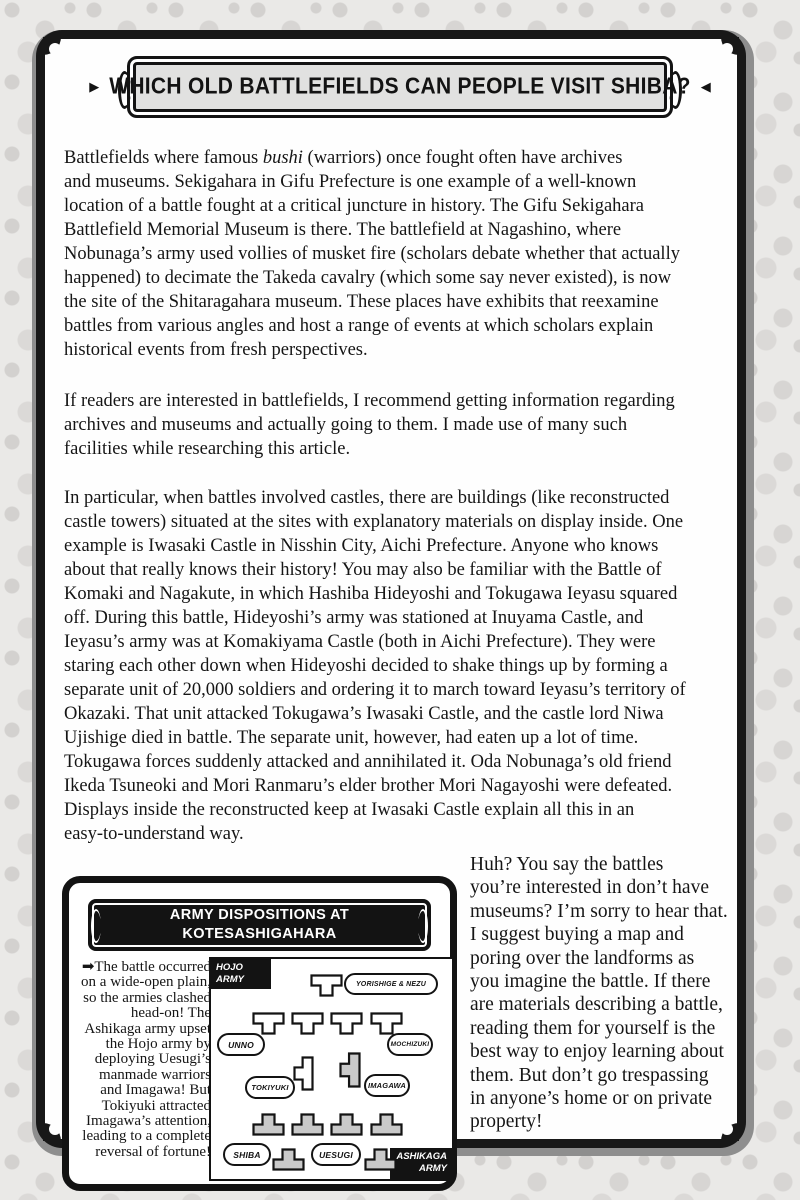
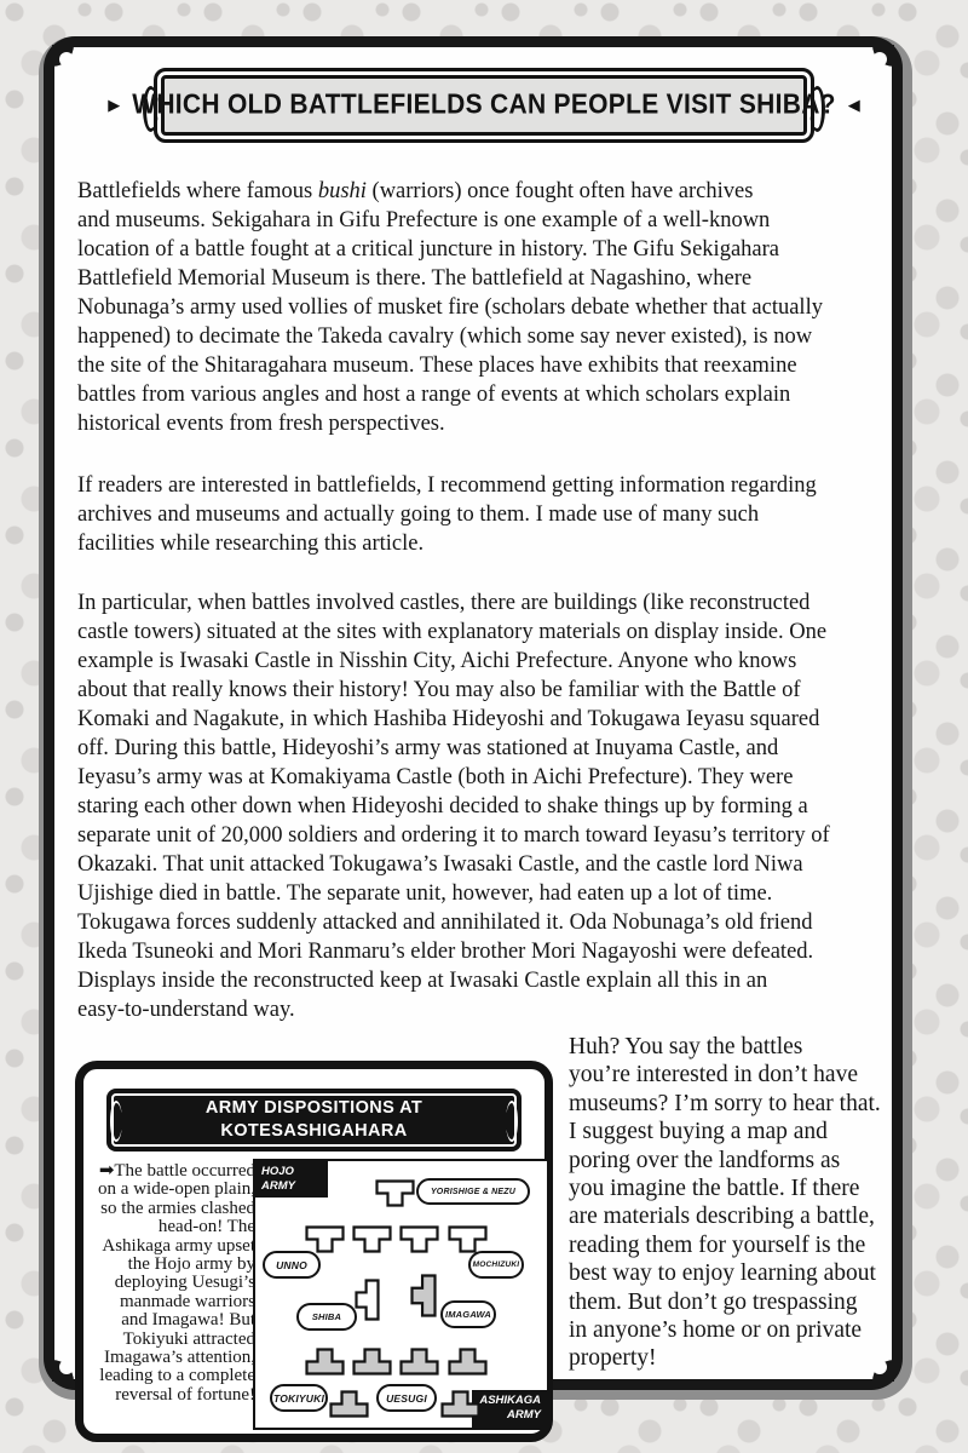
  ▶
  WHICH OLD BATTLEFIELDS CAN PEOPLE VISIT SHIBA?
  ◀
  Battlefields where famous bushi (warriors) once fought often have archives
  and museums. Sekigahara in Gifu Prefecture is one example of a well-known
  location of a battle fought at a critical juncture in history. The Gifu Sekigahara
  Battlefield Memorial Museum is there. The battlefield at Nagashino, where
  Nobunaga’s army used vollies of musket fire (scholars debate whether that actually
  happened) to decimate the Takeda cavalry (which some say never existed), is now
  the site of the Shitaragahara museum. These places have exhibits that reexamine
  battles from various angles and host a range of events at which scholars explain
  historical events from fresh perspectives.
  If readers are interested in battlefields, I recommend getting information regarding
  archives and museums and actually going to them. I made use of many such
  facilities while researching this article.
  In particular, when battles involved castles, there are buildings (like reconstructed
  castle towers) situated at the sites with explanatory materials on display inside. One
  example is Iwasaki Castle in Nisshin City, Aichi Prefecture. Anyone who knows
  about that really knows their history! You may also be familiar with the Battle of
  Komaki and Nagakute, in which Hashiba Hideyoshi and Tokugawa Ieyasu squared
  off. During this battle, Hideyoshi’s army was stationed at Inuyama Castle, and
  Ieyasu’s army was at Komakiyama Castle (both in Aichi Prefecture). They were
  staring each other down when Hideyoshi decided to shake things up by forming a
  separate unit of 20,000 soldiers and ordering it to march toward Ieyasu’s territory of
  Okazaki. That unit attacked Tokugawa’s Iwasaki Castle, and the castle lord Niwa
  Ujishige died in battle. The separate unit, however, had eaten up a lot of time.
  Tokugawa forces suddenly attacked and annihilated it. Oda Nobunaga’s old friend
  Ikeda Tsuneoki and Mori Ranmaru’s elder brother Mori Nagayoshi were defeated.
  Displays inside the reconstructed keep at Iwasaki Castle explain all this in an
  easy-to-understand way.
  Huh? You say the battles
  you’re interested in don’t have
  museums? I’m sorry to hear that.
  I suggest buying a map and
  poring over the landforms as
  you imagine the battle. If there
  are materials describing a battle,
  reading them for yourself is the
  best way to enjoy learning about
  them. But don’t go trespassing
  in anyone’s home or on private
  property!
  ARMY DISPOSITIONS AT
  KOTESASHIGAHARA
  ➡The battle occurred
  on a wide-open plain
  so the armies clashed
  head-on! The
  Ashikaga army upse
  the Hojo army by
  deploying Uesugi’
  manmade warrior
  and Imagawa! Bu
  Tokiyuki attracted
  Imagawa’s attention
  leading to a complete
  reversal of fortune
  HOJO
  ARMY
  ASHIKAGA
  ARMY
  UNNO
- TOKIYUKI
+ SHIBA
  IMAGAWA
- SHIBA
+ TOKIYUKI
  UESUGI
